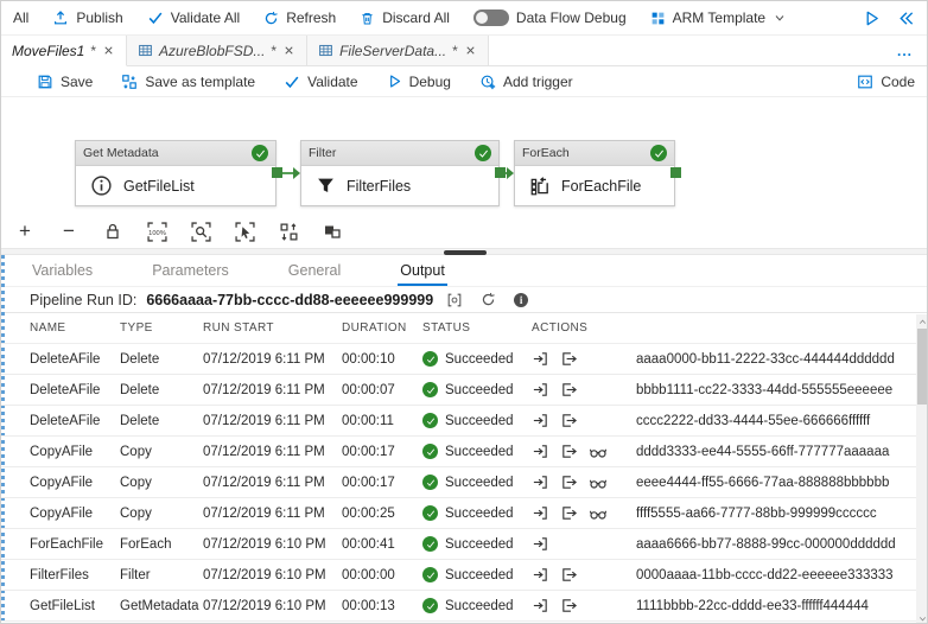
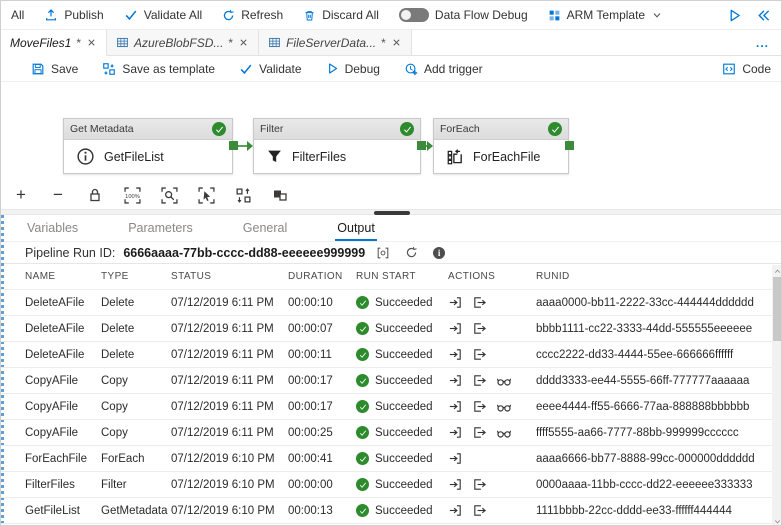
  All
  Publish
  Validate All
  Refresh
  Discard All
  Data Flow Debug
  ARM Template
  MoveFiles1
  *
  AzureBlobFSD...
  *
  FileServerData...
  *
  ...
  Save
  Save as template
  Validate
  Debug
  Add trigger
  Code
  Get Metadata
  GetFileList
  Filter
  FilterFiles
  ForEach
  ForEachFile
  +
  −
  Variables
  Parameters
  General
  Output
  Pipeline Run ID:
  6666aaaa-77bb-cccc-dd88-eeeeee999999
  i
  NAME
  TYPE
- RUN START
+ STATUS
  DURATION
- STATUS
+ RUN START
  ACTIONS
+ RUNID
  DeleteAFile
  Delete
  07/12/2019 6:11 PM
  00:00:10
  Succeeded
  aaaa0000-bb11-2222-33cc-444444dddddd
  DeleteAFile
  Delete
  07/12/2019 6:11 PM
  00:00:07
  Succeeded
  bbbb1111-cc22-3333-44dd-555555eeeeee
  DeleteAFile
  Delete
  07/12/2019 6:11 PM
  00:00:11
  Succeeded
  cccc2222-dd33-4444-55ee-666666ffffff
  CopyAFile
  Copy
  07/12/2019 6:11 PM
  00:00:17
  Succeeded
  dddd3333-ee44-5555-66ff-777777aaaaaa
  CopyAFile
  Copy
  07/12/2019 6:11 PM
  00:00:17
  Succeeded
  eeee4444-ff55-6666-77aa-888888bbbbbb
  CopyAFile
  Copy
  07/12/2019 6:11 PM
  00:00:25
  Succeeded
  ffff5555-aa66-7777-88bb-999999cccccc
  ForEachFile
  ForEach
  07/12/2019 6:10 PM
  00:00:41
  Succeeded
  aaaa6666-bb77-8888-99cc-000000dddddd
  FilterFiles
  Filter
  07/12/2019 6:10 PM
  00:00:00
  Succeeded
  0000aaaa-11bb-cccc-dd22-eeeeee333333
  GetFileList
  GetMetadata
  07/12/2019 6:10 PM
  00:00:13
  Succeeded
  1111bbbb-22cc-dddd-ee33-ffffff444444
